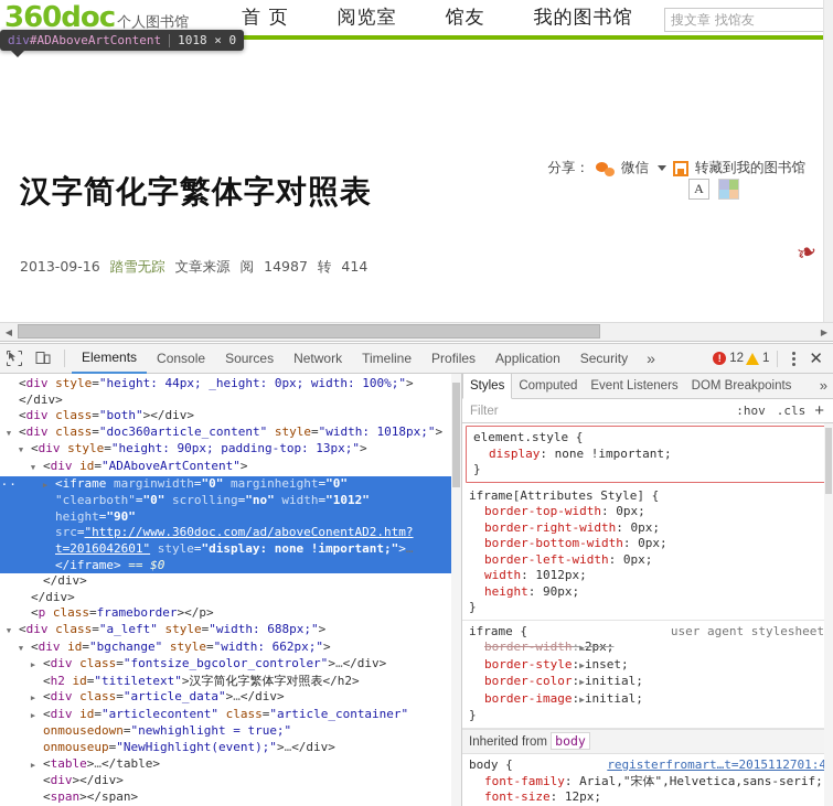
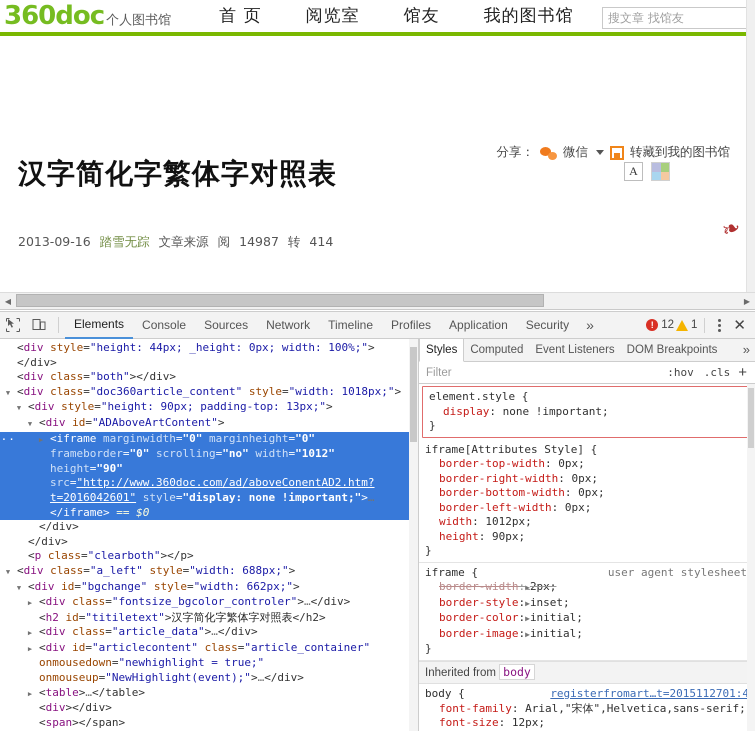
  360doc
  个人图书馆
  首 页
  阅览室
  馆友
  我的图书馆
  搜文章 找馆友
- div#ADAboveArtContent
- 1018 × 0
  A
  汉字简化字繁体字对照表
  2013-09-16
  踏雪无踪
  文章来源
  阅
  14987
  转
  414
  分享：
  微信
  转藏到我的图书馆
  ◀
  ▶
  Elements
  Console
  Sources
  Network
  Timeline
  Profiles
  Application
  Security
  »
  !
  12
  1
  ✕
  <div style="height: 44px; _height: 0px; width: 100%;"></div>
  <div class="both"></div>
  <div class="doc360article_content" style="width: 1018px;">
  <div style="height: 90px; padding-top: 13px;">
  <div id="ADAboveArtContent">
- <iframe marginwidth="0" marginheight="0" "clearboth"="0" scrolling="no" width="1012" height="90" src="http://www.360doc.com/ad/aboveConentAD2.htm?t=2016042601" style="display: none !important;">…</iframe> == $0
+ <iframe marginwidth="0" marginheight="0" frameborder="0" scrolling="no" width="1012" height="90" src="http://www.360doc.com/ad/aboveConentAD2.htm?t=2016042601" style="display: none !important;">…</iframe> == $0
  </div>
  </div>
- <p class=frameborder></p>
+ <p class="clearboth"></p>
  <div class="a_left" style="width: 688px;">
  <div id="bgchange" style="width: 662px;">
  <div class="fontsize_bgcolor_controler">…</div>
  <h2 id="titiletext">汉字简化字繁体字对照表</h2>
  <div class="article_data">…</div>
  <div id="articlecontent" class="article_container" onmousedown="newhighlight = true;" onmouseup="NewHighlight(event);">…</div>
  <table>…</table>
  <div></div>
  <span></span>
  Styles
  Computed
  Event Listeners
  DOM Breakpoints
  »
  Filter
  :hov
  .cls
  +
  element.style {
  display: none !important;
  }
  iframe[Attributes Style] {
  border-top-width: 0px;
  border-right-width: 0px;
  border-bottom-width: 0px;
  border-left-width: 0px;
  width: 1012px;
  height: 90px;
  }
  iframe {
  user agent stylesheet
  border-width:▶2px;
  border-style:▶inset;
  border-color:▶initial;
  border-image:▶initial;
  }
  Inherited from body
  body {
  registerfromart…t=2015112701:4
  font-family: Arial,"宋体",Helvetica,sans-serif;
  font-size: 12px;
